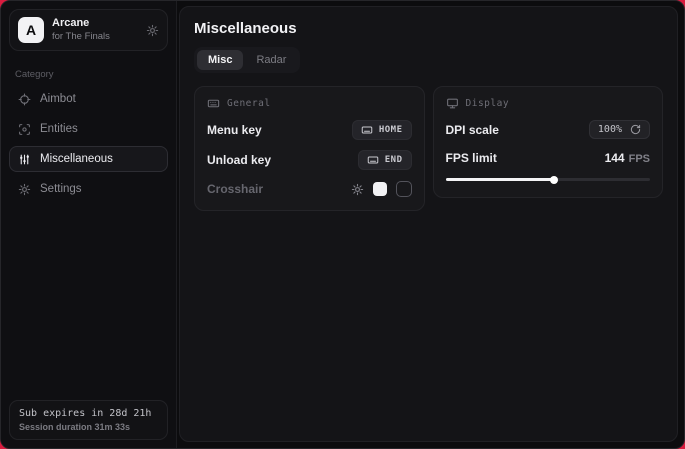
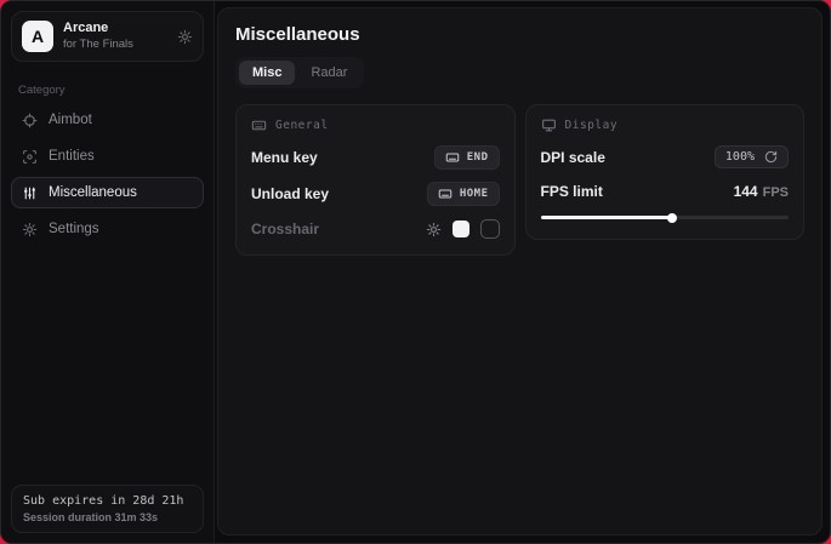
  A
  Arcane
  for The Finals
  Category
  Aimbot
  Entities
  Miscellaneous
  Settings
  Sub expires in 28d 21h
  Session duration 31m 33s
  Miscellaneous
  Misc
  Radar
  General
  Menu key
- HOME
+ END
  Unload key
- END
+ HOME
  Crosshair
  Display
  DPI scale
  100%
  FPS limit
  144
  FPS
